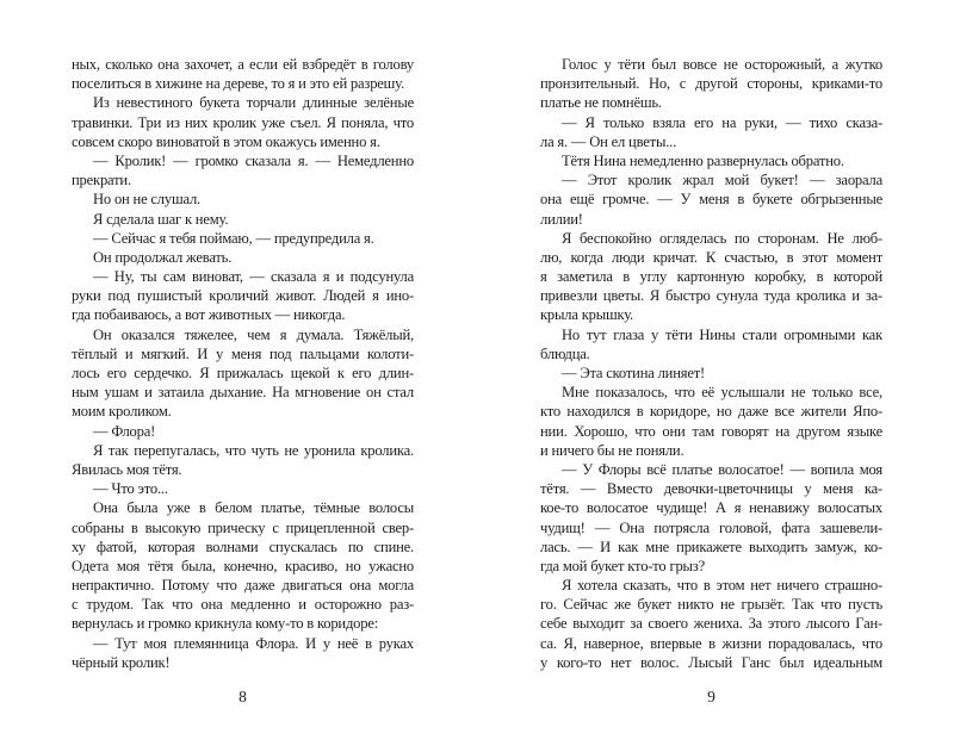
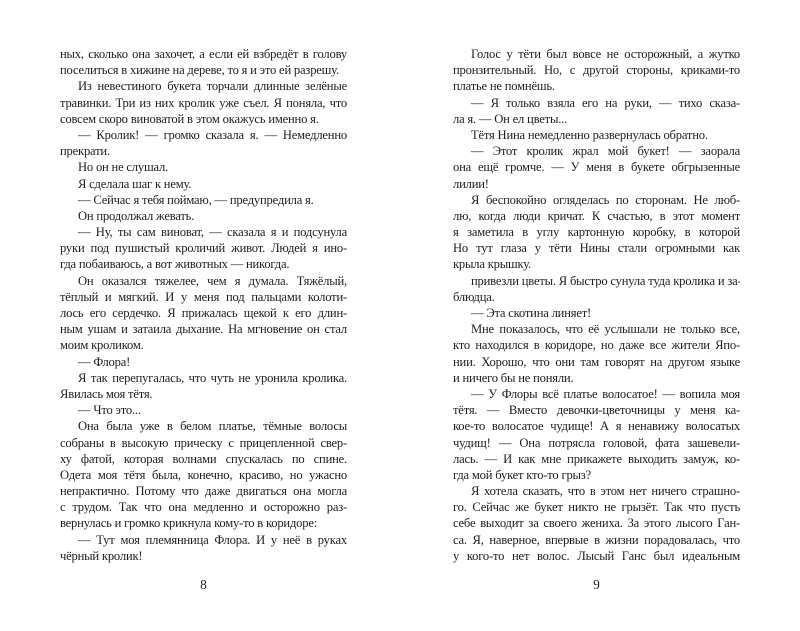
  ных, сколько она захочет, а если ей взбредёт в голову
  поселиться в хижине на дереве, то я и это ей разрешу.
  Из невестиного букета торчали длинные зелёные
  травинки. Три из них кролик уже съел. Я поняла, что
  совсем скоро виноватой в этом окажусь именно я.
  — Кролик! — громко сказала я. — Немедленно
  прекрати.
  Но он не слушал.
  Я сделала шаг к нему.
  — Сейчас я тебя поймаю, — предупредила я.
  Он продолжал жевать.
  — Ну, ты сам виноват, — сказала я и подсунула
  руки под пушистый кроличий живот. Людей я ино-
  гда побаиваюсь, а вот животных — никогда.
  Он оказался тяжелее, чем я думала. Тяжёлый,
  тёплый и мягкий. И у меня под пальцами колоти-
  лось его сердечко. Я прижалась щекой к его длин-
  ным ушам и затаила дыхание. На мгновение он стал
  моим кроликом.
  — Флора!
  Я так перепугалась, что чуть не уронила кролика.
  Явилась моя тётя.
  — Что это...
  Она была уже в белом платье, тёмные волосы
  собраны в высокую прическу с прицепленной свер-
  ху фатой, которая волнами спускалась по спине.
  Одета моя тётя была, конечно, красиво, но ужасно
  непрактично. Потому что даже двигаться она могла
  с трудом. Так что она медленно и осторожно раз-
  вернулась и громко крикнула кому-то в коридоре:
  — Тут моя племянница Флора. И у неё в руках
  чёрный кролик!
  8
  Голос у тёти был вовсе не осторожный, а жутко
  пронзительный. Но, с другой стороны, криками-то
  платье не помнёшь.
  — Я только взяла его на руки, — тихо сказа-
  ла я. — Он ел цветы...
  Тётя Нина немедленно развернулась обратно.
  — Этот кролик жрал мой букет! — заорала
  она ещё громче. — У меня в букете обгрызенные
  лилии!
  Я беспокойно огляделась по сторонам. Не люб-
  лю, когда люди кричат. К счастью, в этот момент
  я заметила в углу картонную коробку, в которой
- привезли цветы. Я быстро сунула туда кролика и за-
+ Но тут глаза у тёти Нины стали огромными как
  крыла крышку.
- Но тут глаза у тёти Нины стали огромными как
+ привезли цветы. Я быстро сунула туда кролика и за-
  блюдца.
  — Эта скотина линяет!
  Мне показалось, что её услышали не только все,
  кто находился в коридоре, но даже все жители Япо-
  нии. Хорошо, что они там говорят на другом языке
  и ничего бы не поняли.
  — У Флоры всё платье волосатое! — вопила моя
  тётя. — Вместо девочки-цветочницы у меня ка-
  кое-то волосатое чудище! А я ненавижу волосатых
  чудищ! — Она потрясла головой, фата зашевели-
  лась. — И как мне прикажете выходить замуж, ко-
  гда мой букет кто-то грыз?
  Я хотела сказать, что в этом нет ничего страшно-
  го. Сейчас же букет никто не грызёт. Так что пусть
  себе выходит за своего жениха. За этого лысого Ган-
  са. Я, наверное, впервые в жизни порадовалась, что
  у кого-то нет волос. Лысый Ганс был идеальным
  9
